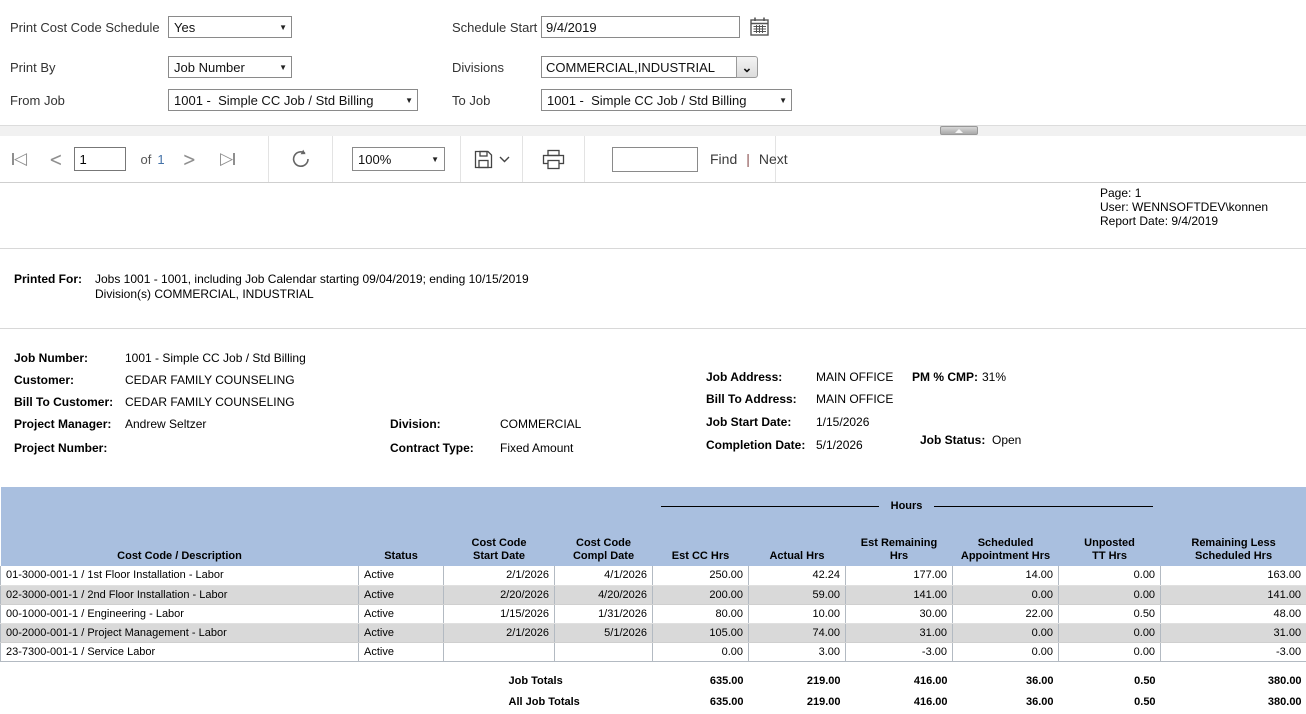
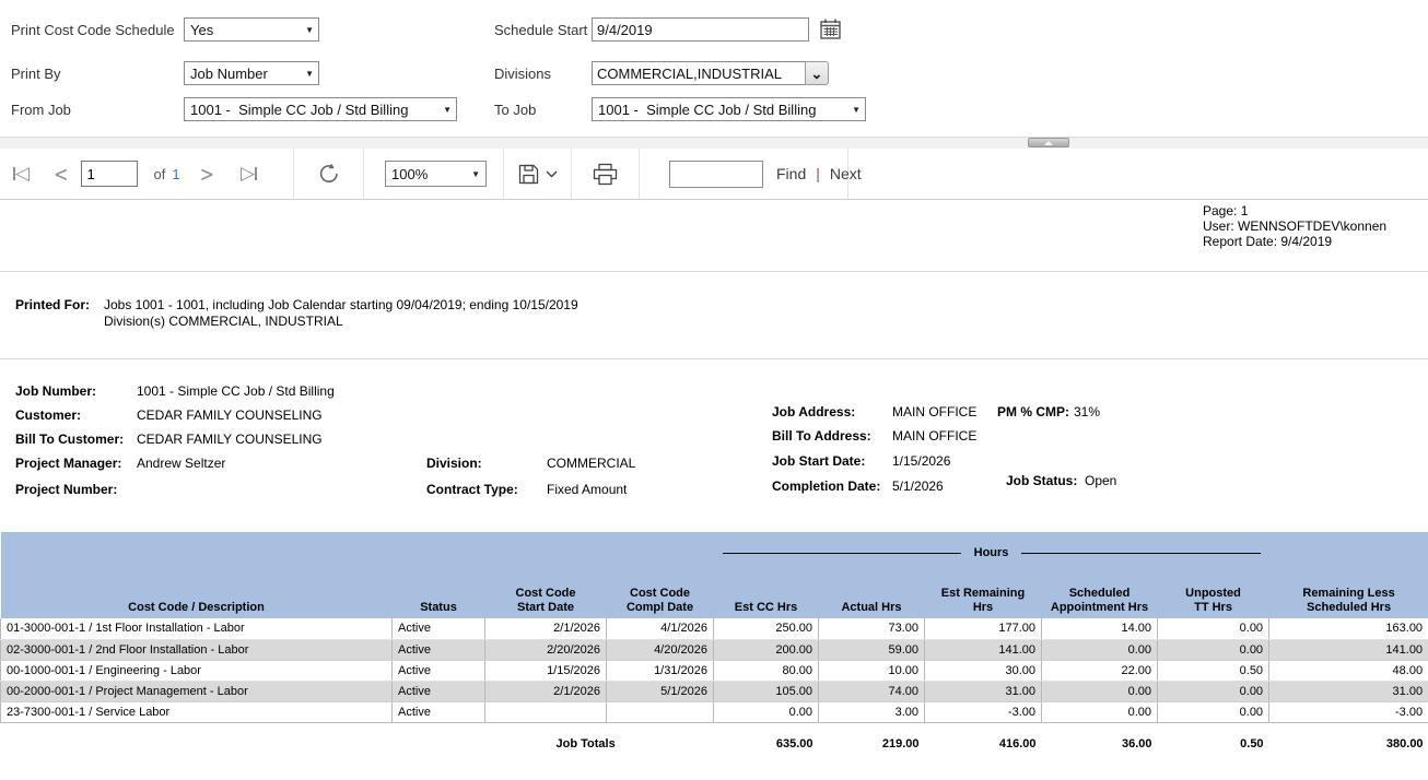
  Print Cost Code Schedule
  Yes
  ▼
  Print By
  Job Number
  ▼
  From Job
  1001 - Simple CC Job / Std Billing
  ▼
  Schedule Start
  9/4/2019
  Divisions
  COMMERCIAL,INDUSTRIAL
  ⌄
  To Job
  1001 - Simple CC Job / Std Billing
  ▼
  ◁
  <
  1
  of
  1
  >
  ▷
  100%
  ▼
  Find
  |
  Next
  Page: 1
  User: WENNSOFTDEV\konnen
  Report Date: 9/4/2019
  Printed For:
  Jobs 1001 - 1001, including Job Calendar starting 09/04/2019; ending 10/15/2019
  Division(s) COMMERCIAL, INDUSTRIAL
  Job Number:
  1001 - Simple CC Job / Std Billing
  Customer:
  CEDAR FAMILY COUNSELING
  Bill To Customer:
  CEDAR FAMILY COUNSELING
  Project Manager:
  Andrew Seltzer
  Project Number:
  Division:
  COMMERCIAL
  Contract Type:
  Fixed Amount
  Job Address:
  MAIN OFFICE
  Bill To Address:
  MAIN OFFICE
  Job Start Date:
  1/15/2026
  Completion Date:
  5/1/2026
  PM % CMP:
  31%
  Job Status:
  Open
  	Hours
  Cost Code / Description	Status	Cost Code Start Date	Cost Code Compl Date	Est CC Hrs	Actual Hrs	Est Remaining Hrs	Scheduled Appointment Hrs	Unposted TT Hrs	Remaining Less Scheduled Hrs
- 01-3000-001-1 / 1st Floor Installation - Labor	Active	2/1/2026	4/1/2026	250.00	42.24	177.00	14.00	0.00	163.00
+ 01-3000-001-1 / 1st Floor Installation - Labor	Active	2/1/2026	4/1/2026	250.00	73.00	177.00	14.00	0.00	163.00
  02-3000-001-1 / 2nd Floor Installation - Labor	Active	2/20/2026	4/20/2026	200.00	59.00	141.00	0.00	0.00	141.00
  00-1000-001-1 / Engineering - Labor	Active	1/15/2026	1/31/2026	80.00	10.00	30.00	22.00	0.50	48.00
  00-2000-001-1 / Project Management - Labor	Active	2/1/2026	5/1/2026	105.00	74.00	31.00	0.00	0.00	31.00
  23-7300-001-1 / Service Labor	Active			0.00	3.00	-3.00	0.00	0.00	-3.00
  	Job Totals	635.00	219.00	416.00	36.00	0.50	380.00
- 	All Job Totals	635.00	219.00	416.00	36.00	0.50	380.00
